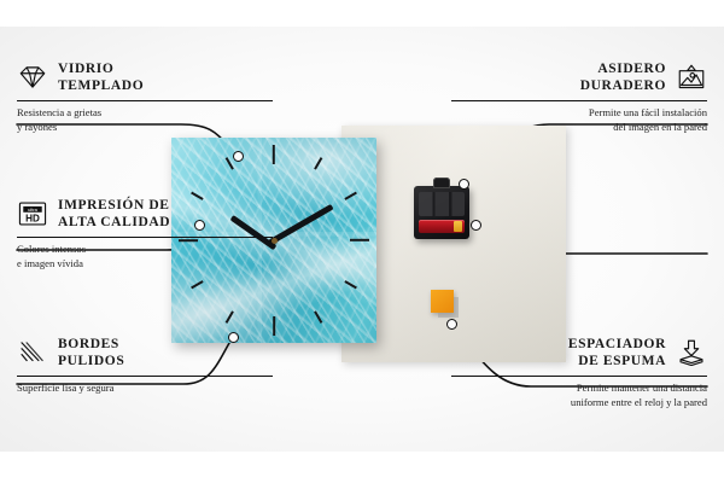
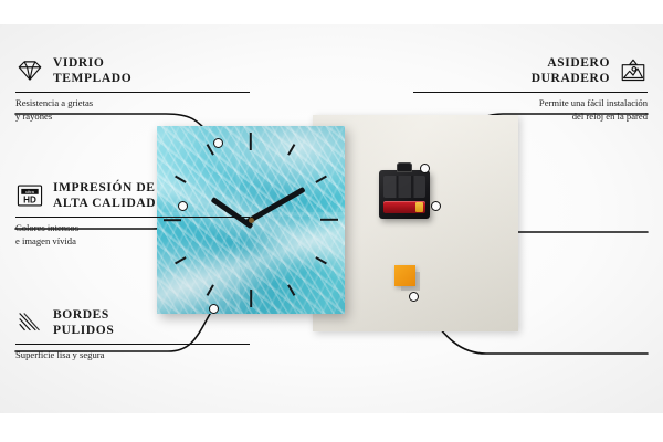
  VIDRIO
  TEMPLADO
  Resistencia a grietas
  y rayones
  HD
  IMPRESIÓN DE
  ALTA CALIDAD
  Colores intensos
  e imagen vívida
  BORDES
  PULIDOS
  Superficie lisa y segura
  ASIDERO
  DURADERO
  Permite una fácil instalación
- del imagen en la pared
+ del reloj en la pared
- ESPACIADOR
- DE ESPUMA
- Permite mantener una distancia
- uniforme entre el reloj y la pared
